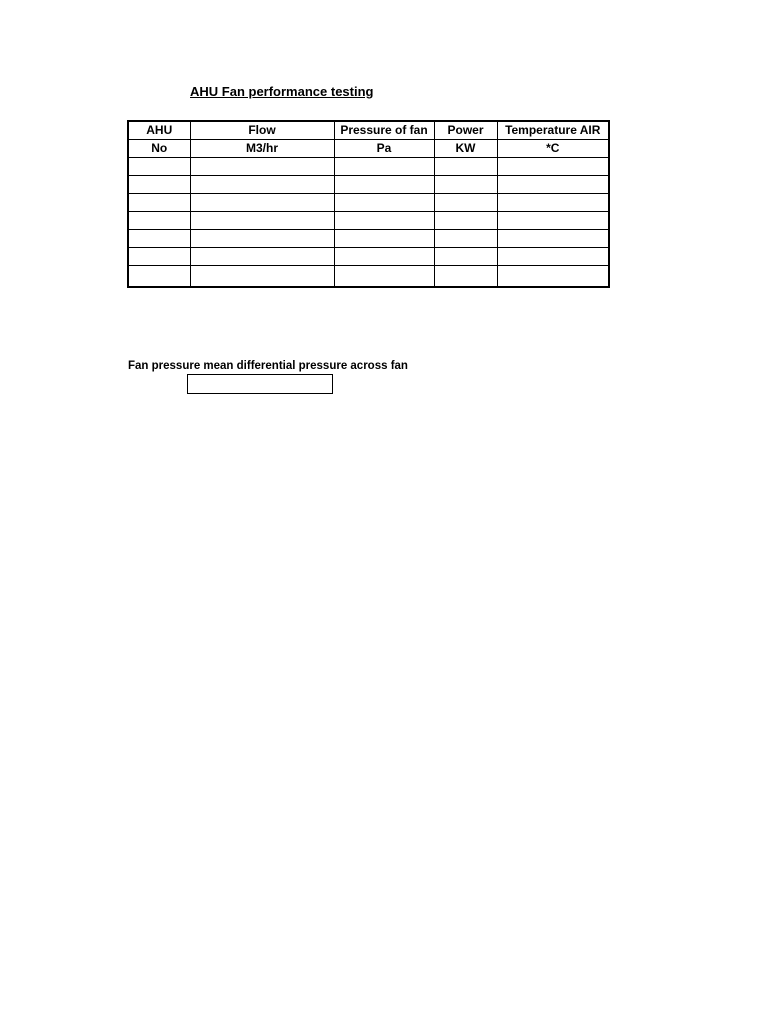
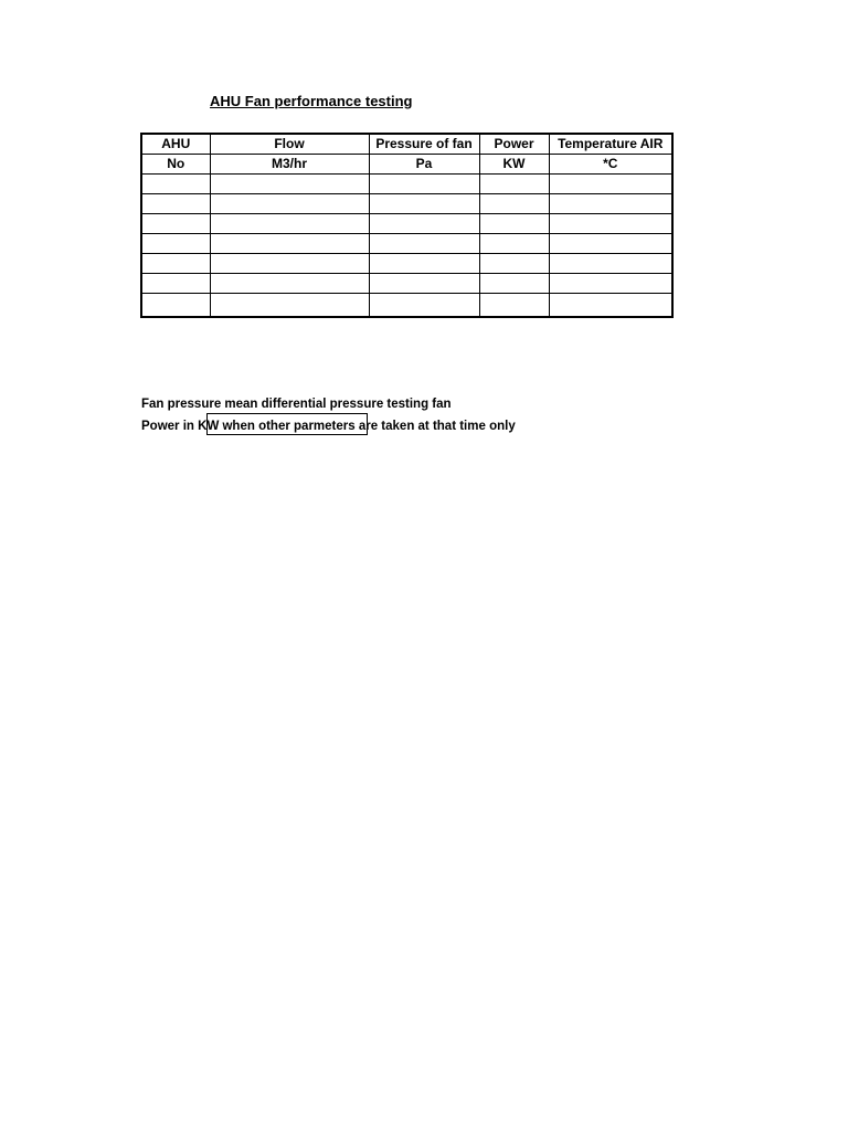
  AHU Fan performance testing
  AHU	Flow	Pressure of fan	Power	Temperature AIR
  No	M3/hr	Pa	KW	*C
- Fan pressure mean differential pressure across fan
+ Fan pressure mean differential pressure testing fan
+ Power in KW when other parmeters are taken at that time only
